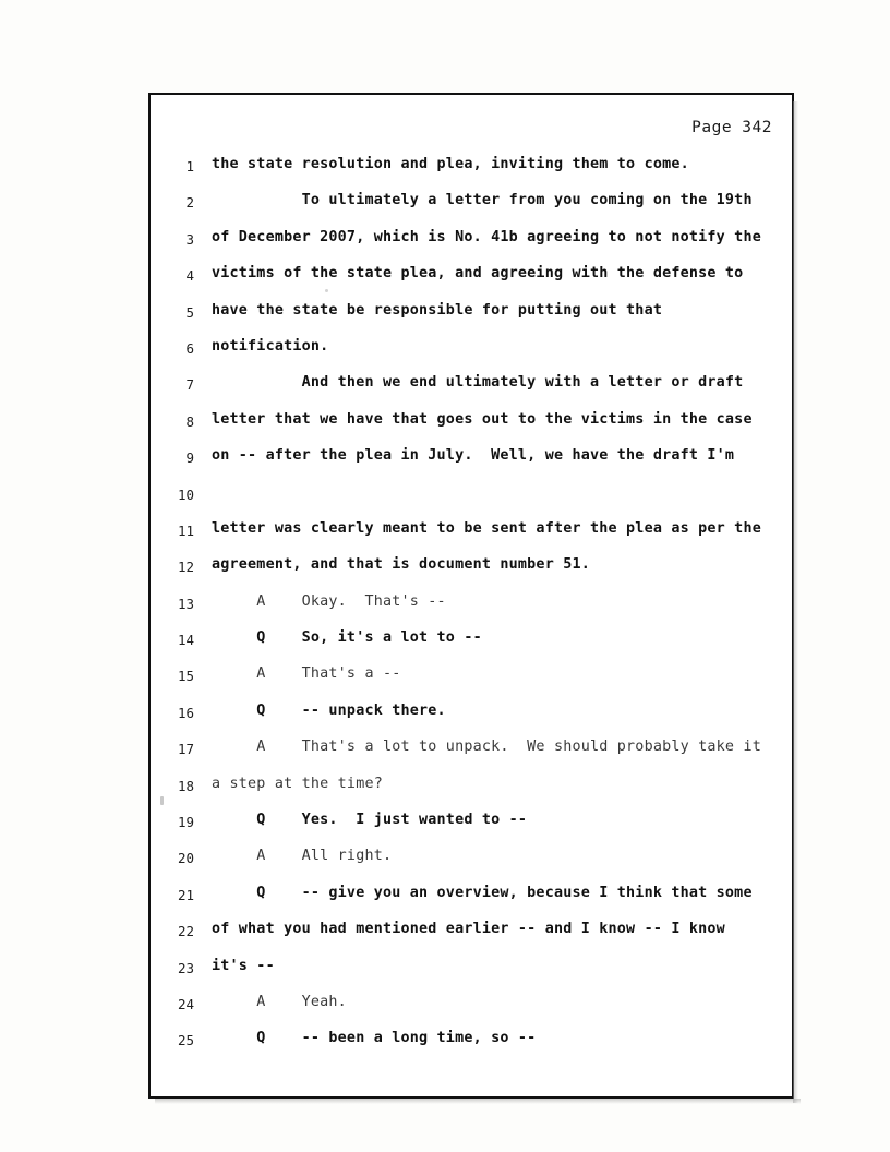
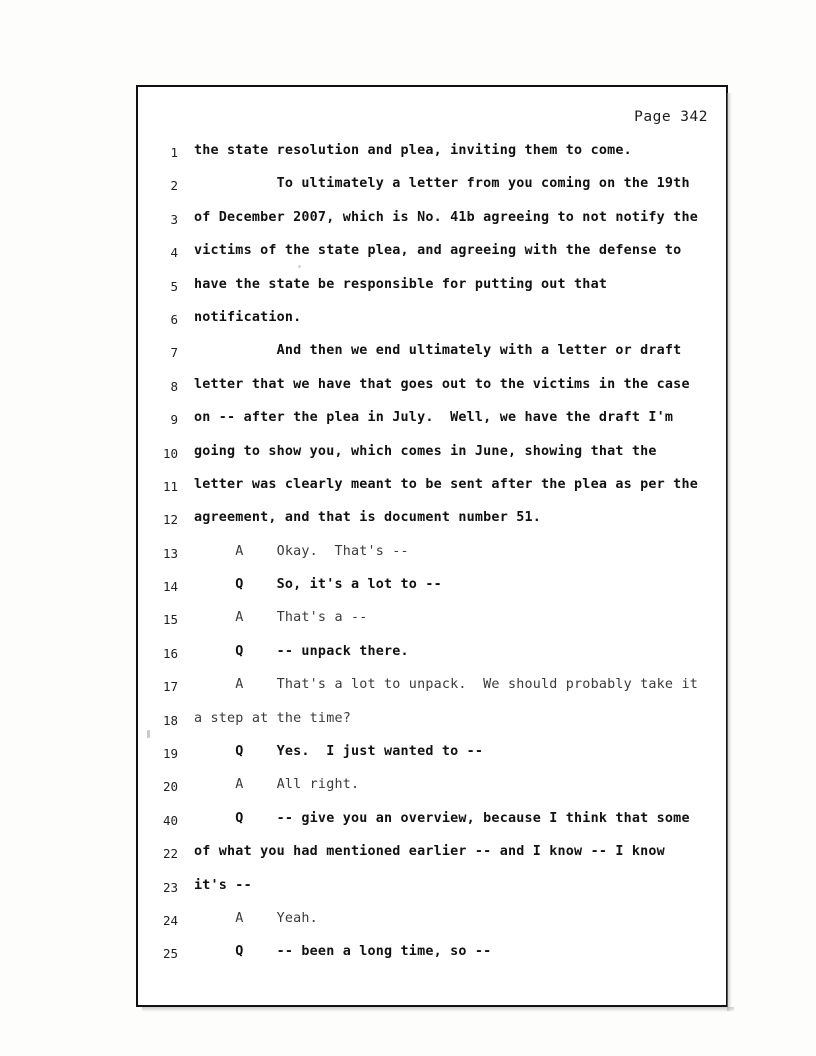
  Page 342
  1
  the state resolution and plea, inviting them to come.
  2
  To ultimately a letter from you coming on the 19th
  3
  of December 2007, which is No. 41b agreeing to not notify the
  4
  victims of the state plea, and agreeing with the defense to
  5
  have the state be responsible for putting out that
  6
  notification.
  7
  And then we end ultimately with a letter or draft
  8
  letter that we have that goes out to the victims in the case
  9
  on -- after the plea in July. Well, we have the draft I'm
  10
+ going to show you, which comes in June, showing that the
  11
  letter was clearly meant to be sent after the plea as per the
  12
  agreement, and that is document number 51.
  13
  A Okay. That's --
  14
  Q So, it's a lot to --
  15
  A That's a --
  16
  Q -- unpack there.
  17
  A That's a lot to unpack. We should probably take it
  18
  a step at the time?
  19
  Q Yes. I just wanted to --
  20
  A All right.
- 21
+ 40
  Q -- give you an overview, because I think that some
  22
  of what you had mentioned earlier -- and I know -- I know
  23
  it's --
  24
  A Yeah.
  25
  Q -- been a long time, so --
